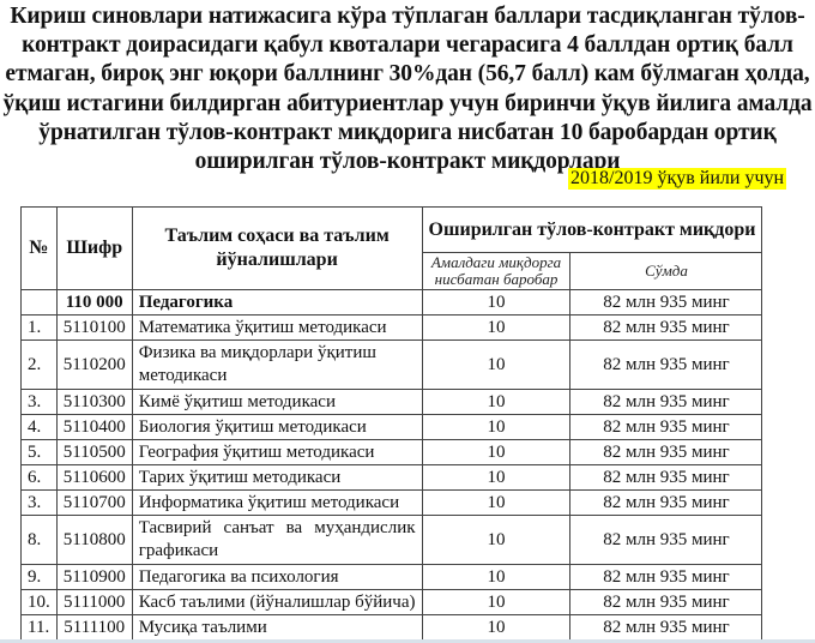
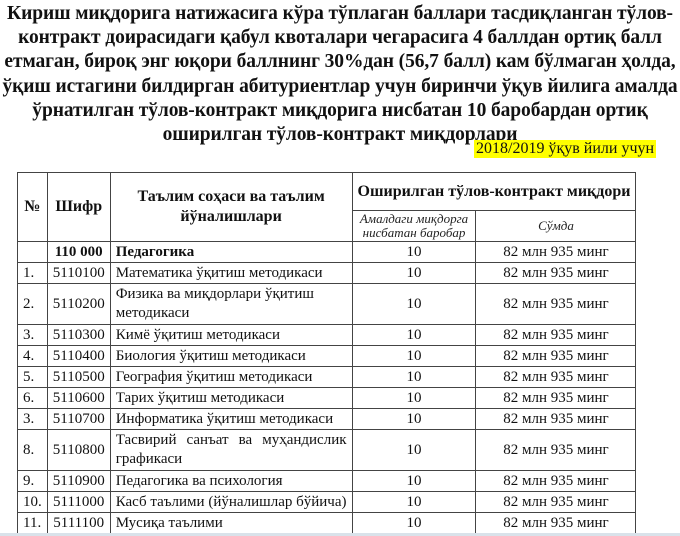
- Кириш синовлари натижасига кўра тўплаган баллари тасдиқланган тўлов-
+ Кириш миқдорига натижасига кўра тўплаган баллари тасдиқланган тўлов-
  контракт доирасидаги қабул квоталари чегарасига 4 баллдан ортиқ балл
  етмаган, бироқ энг юқори баллнинг 30%дан (56,7 балл) кам бўлмаган ҳолда,
  ўқиш истагини билдирган абитуриентлар учун биринчи ўқув йилига амалда
  ўрнатилган тўлов-контракт миқдорига нисбатан 10 баробардан ортиқ
  оширилган тўлов-контракт миқдорлари
  2018/2019 ўқув йили учун
  №	Шифр	Таълим соҳаси ва таълим йўналишлари	Оширилган тўлов-контракт миқдори
  Амалдаги миқдорга нисбатан баробар	Сўмда
  	110 000	Педагогика	10	82 млн 935 минг
  1.	5110100	Математика ўқитиш методикаси	10	82 млн 935 минг
  2.	5110200	Физика ва миқдорлари ўқитиш методикаси	10	82 млн 935 минг
  3.	5110300	Кимё ўқитиш методикаси	10	82 млн 935 минг
  4.	5110400	Биология ўқитиш методикаси	10	82 млн 935 минг
  5.	5110500	География ўқитиш методикаси	10	82 млн 935 минг
  6.	5110600	Тарих ўқитиш методикаси	10	82 млн 935 минг
  3.	5110700	Информатика ўқитиш методикаси	10	82 млн 935 минг
  8.	5110800	Тасвирий санъат ва муҳандислик графикаси	10	82 млн 935 минг
  9.	5110900	Педагогика ва психология	10	82 млн 935 минг
  10.	5111000	Касб таълими (йўналишлар бўйича)	10	82 млн 935 минг
  11.	5111100	Мусиқа таълими	10	82 млн 935 минг
